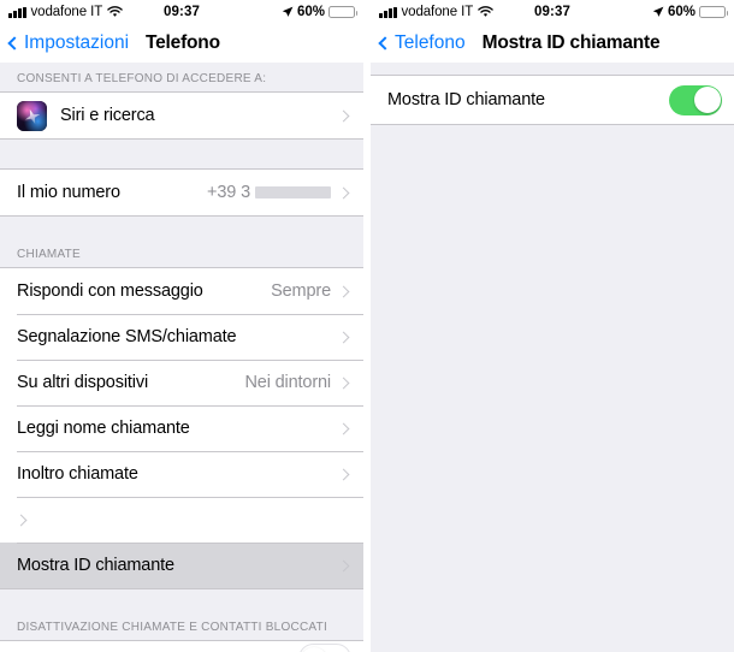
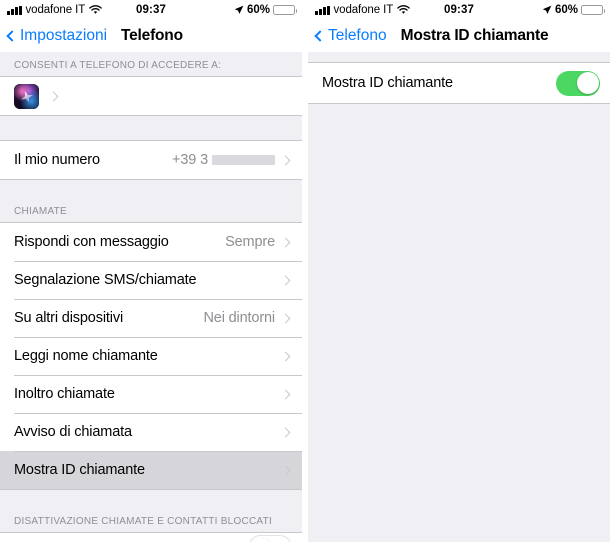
  vodafone IT
  09:37
  60%
  Impostazioni
  Telefono
  CONSENTI A TELEFONO DI ACCEDERE A:
- Siri e ricerca
  Il mio numero
  +39 3
  CHIAMATE
  Rispondi con messaggio
  Sempre
  Segnalazione SMS/chiamate
  Su altri dispositivi
  Nei dintorni
  Leggi nome chiamante
  Inoltro chiamate
+ Avviso di chiamata
  Mostra ID chiamante
  DISATTIVAZIONE CHIAMATE E CONTATTI BLOCCATI
  vodafone IT
  09:37
  60%
  Telefono
  Mostra ID chiamante
  Mostra ID chiamante
